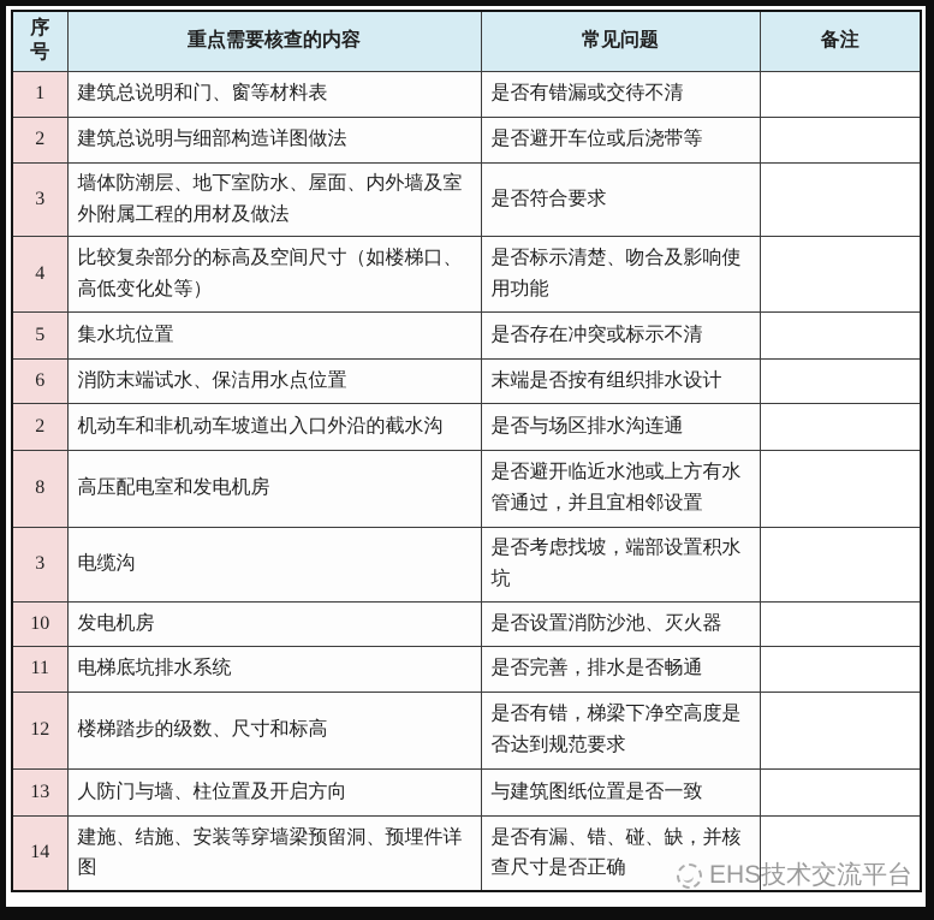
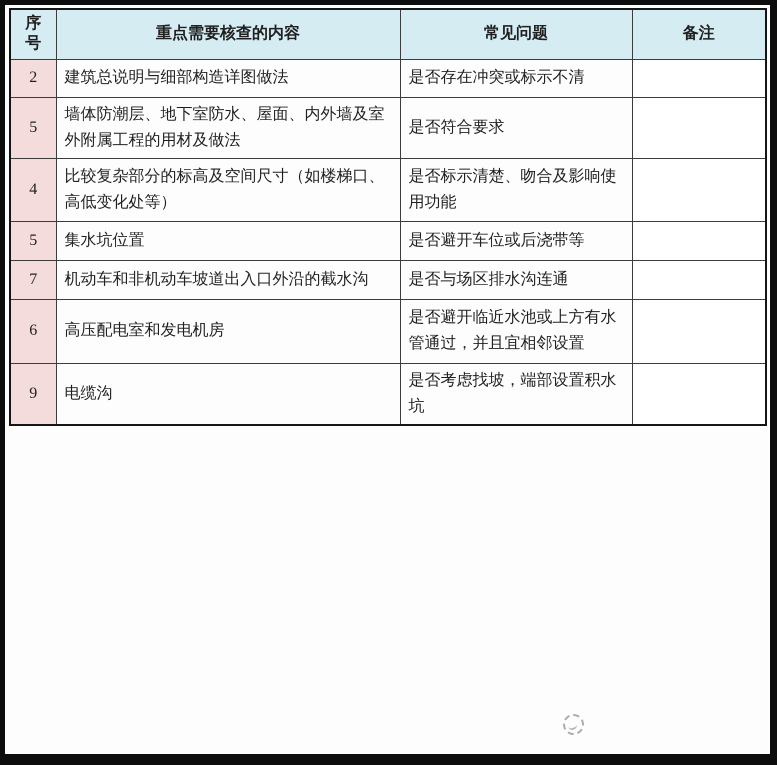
  序 号	重点需要核查的内容	常见问题	备注
- 1	建筑总说明和门、窗等材料表	是否有错漏或交待不清
- 2	建筑总说明与细部构造详图做法	是否避开车位或后浇带等
+ 2	建筑总说明与细部构造详图做法	是否存在冲突或标示不清
- 3	墙体防潮层、地下室防水、屋面、内外墙及室外附属工程的用材及做法	是否符合要求
+ 5	墙体防潮层、地下室防水、屋面、内外墙及室外附属工程的用材及做法	是否符合要求
  4	比较复杂部分的标高及空间尺寸（如楼梯口、高低变化处等）	是否标示清楚、吻合及影响使用功能
- 5	集水坑位置	是否存在冲突或标示不清
+ 5	集水坑位置	是否避开车位或后浇带等
- 6	消防末端试水、保洁用水点位置	末端是否按有组织排水设计
- 2	机动车和非机动车坡道出入口外沿的截水沟	是否与场区排水沟连通
+ 7	机动车和非机动车坡道出入口外沿的截水沟	是否与场区排水沟连通
- 8	高压配电室和发电机房	是否避开临近水池或上方有水管通过，并且宜相邻设置
+ 6	高压配电室和发电机房	是否避开临近水池或上方有水管通过，并且宜相邻设置
- 3	电缆沟	是否考虑找坡，端部设置积水坑
+ 9	电缆沟	是否考虑找坡，端部设置积水坑
- 10	发电机房	是否设置消防沙池、灭火器
- 11	电梯底坑排水系统	是否完善，排水是否畅通
- 12	楼梯踏步的级数、尺寸和标高	是否有错，梯梁下净空高度是否达到规范要求
- 13	人防门与墙、柱位置及开启方向	与建筑图纸位置是否一致
- 14	建施、结施、安装等穿墙梁预留洞、预埋件详图	是否有漏、错、碰、缺，并核查尺寸是否正确
- EHS技术交流平台
